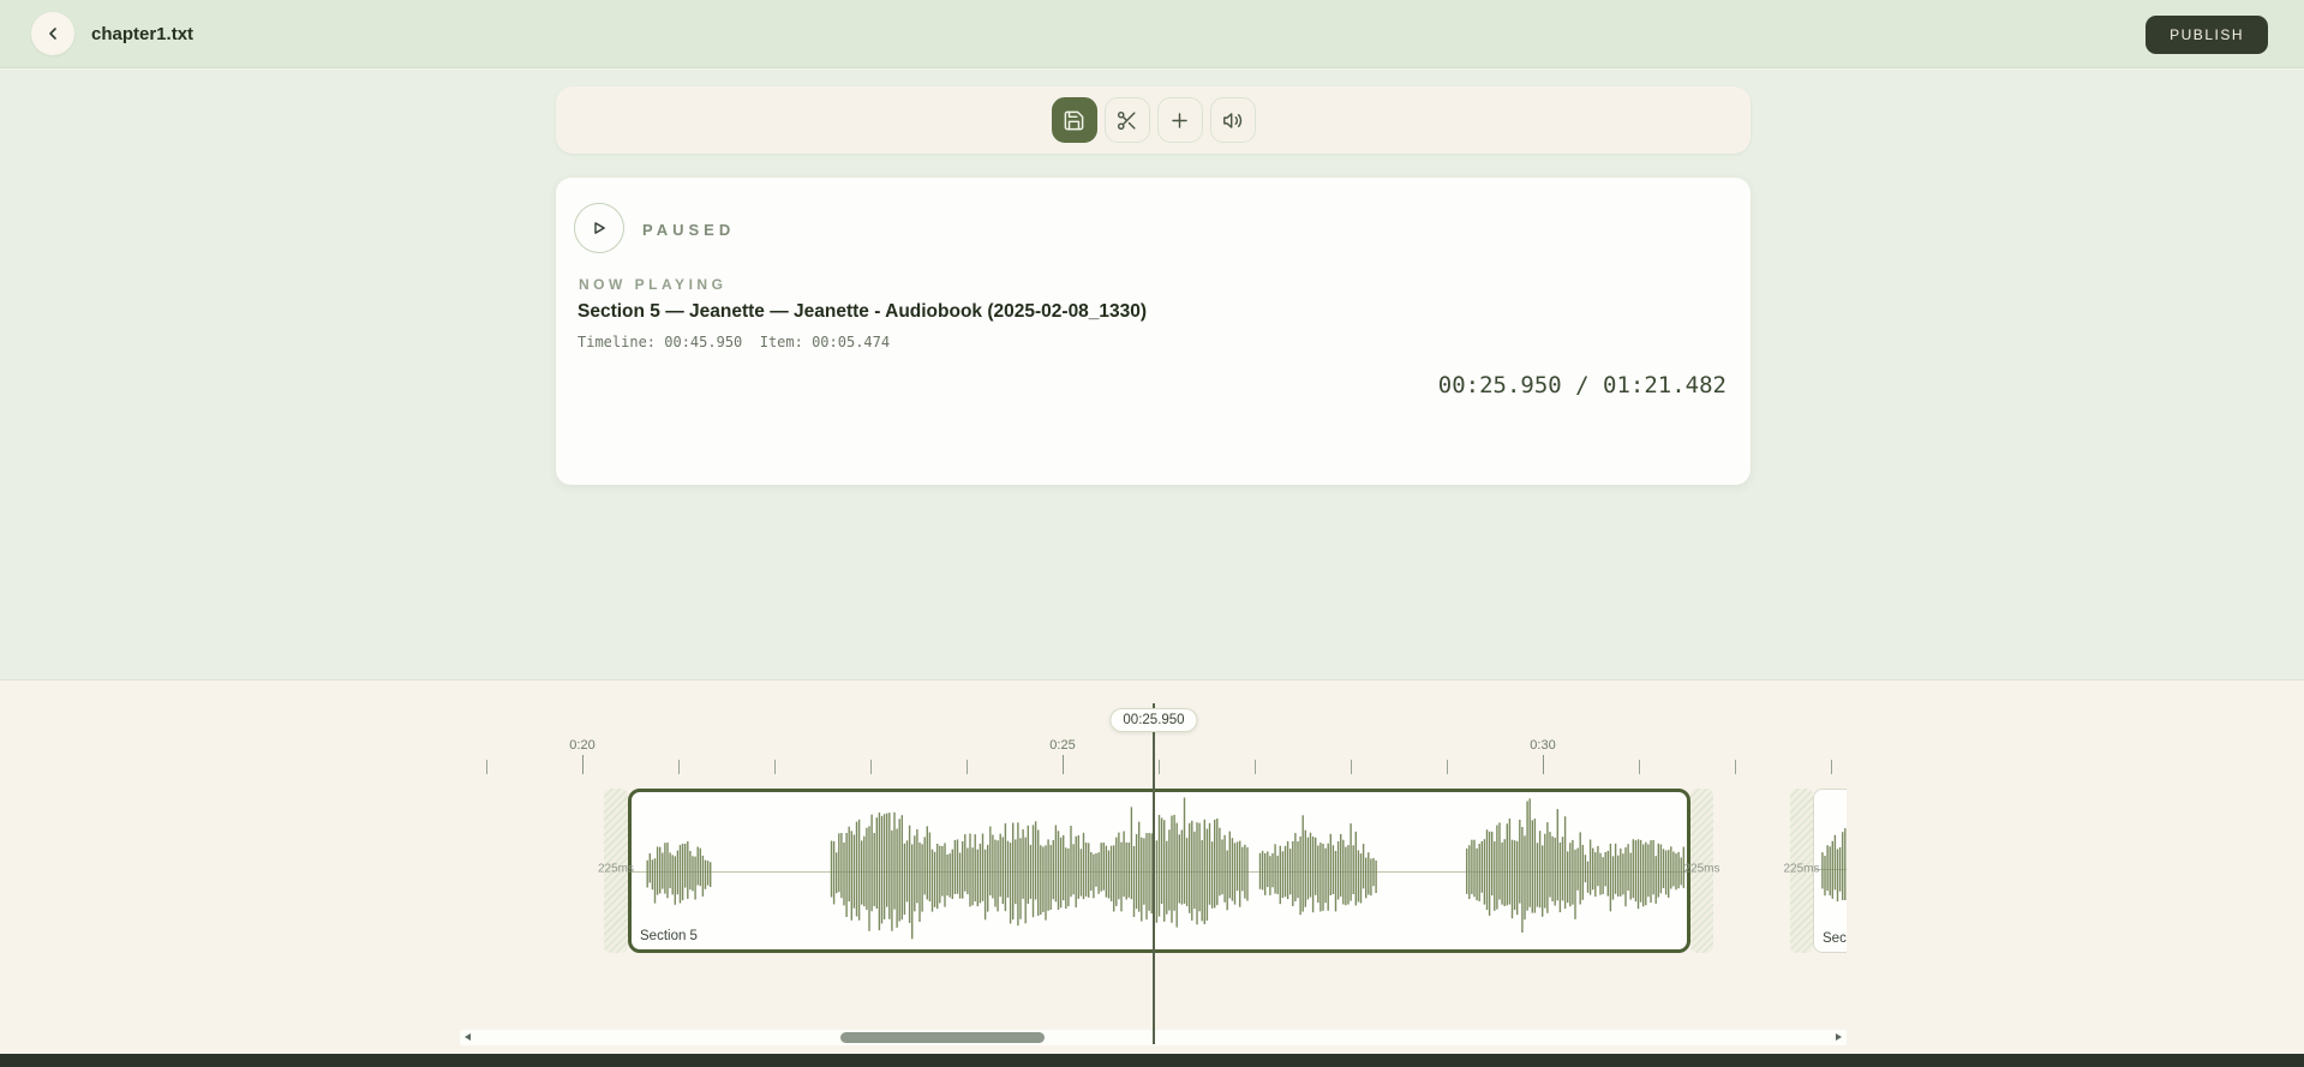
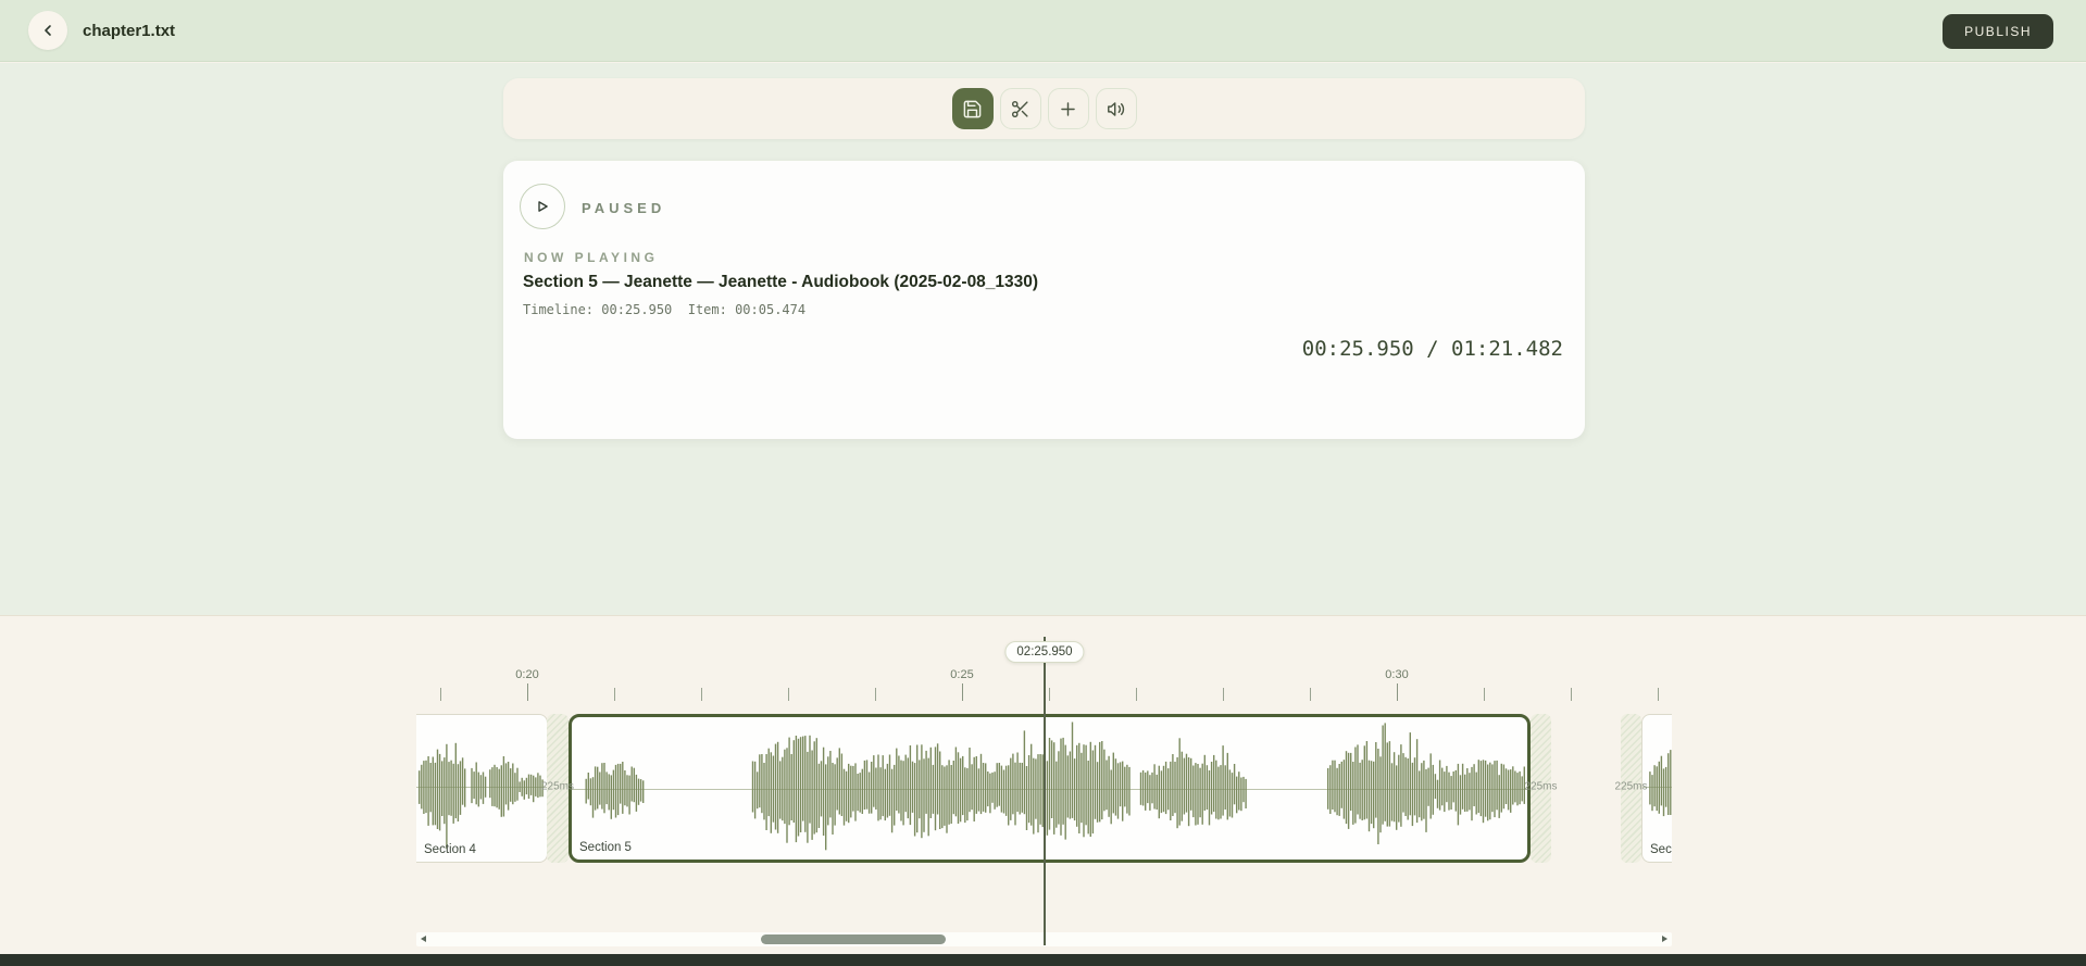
  chapter1.txt
  PUBLISH
  PAUSED
  NOW PLAYING
  Section 5 — Jeanette — Jeanette - Audiobook (2025-02-08_1330)
- Timeline: 00:45.950 Item: 00:05.474
+ Timeline: 00:25.950 Item: 00:05.474
  00:25.950 / 01:21.482
+ Section 4
  Section 5
  225ms
  225ms
  225ms
- 00:25.950
+ 02:25.950
  0:20
  0:25
  0:30
